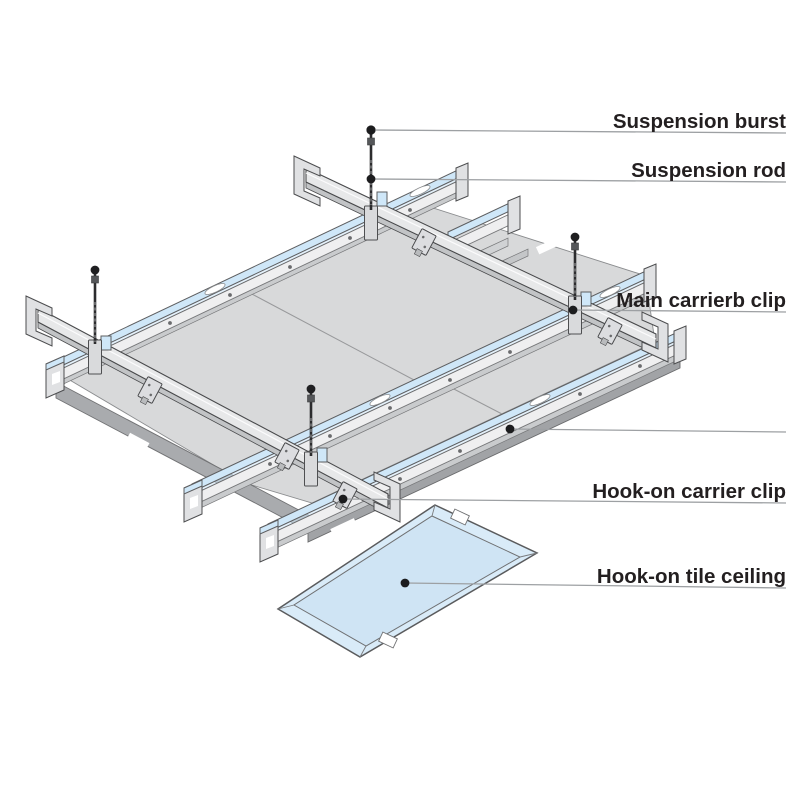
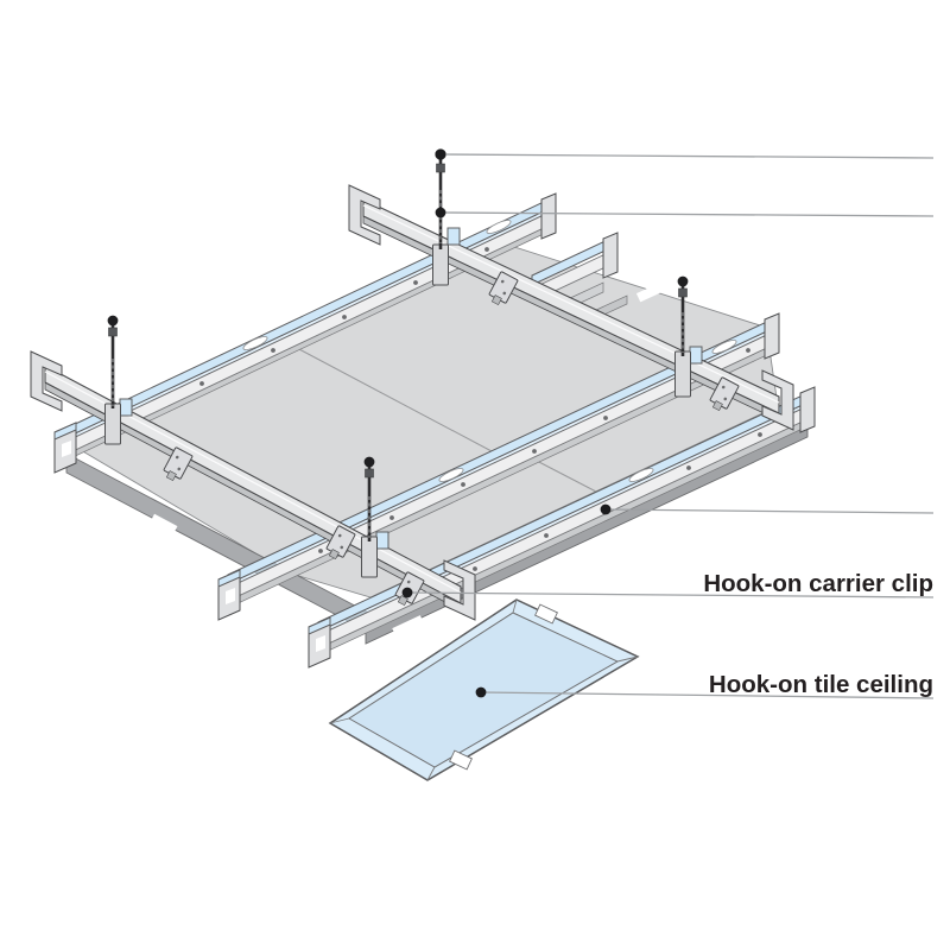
- Suspension burst
- Suspension rod
- Main carrierb clip
  Hook-on carrier clip
  Hook-on tile ceiling
